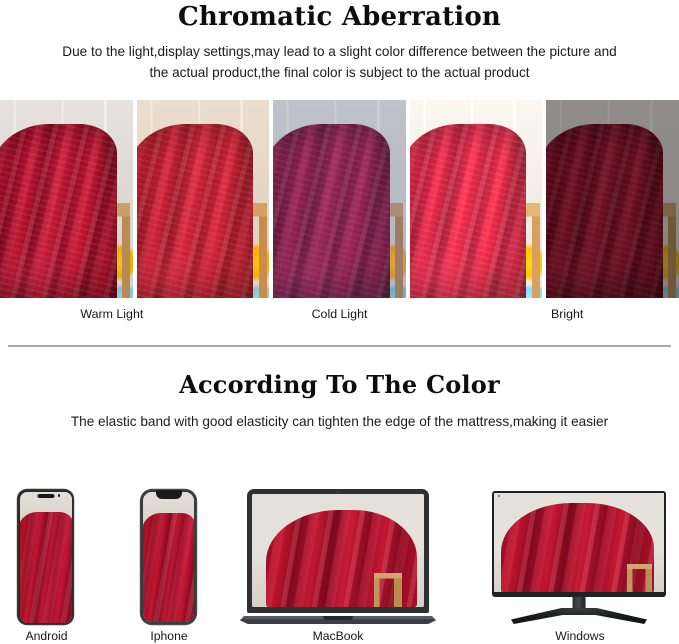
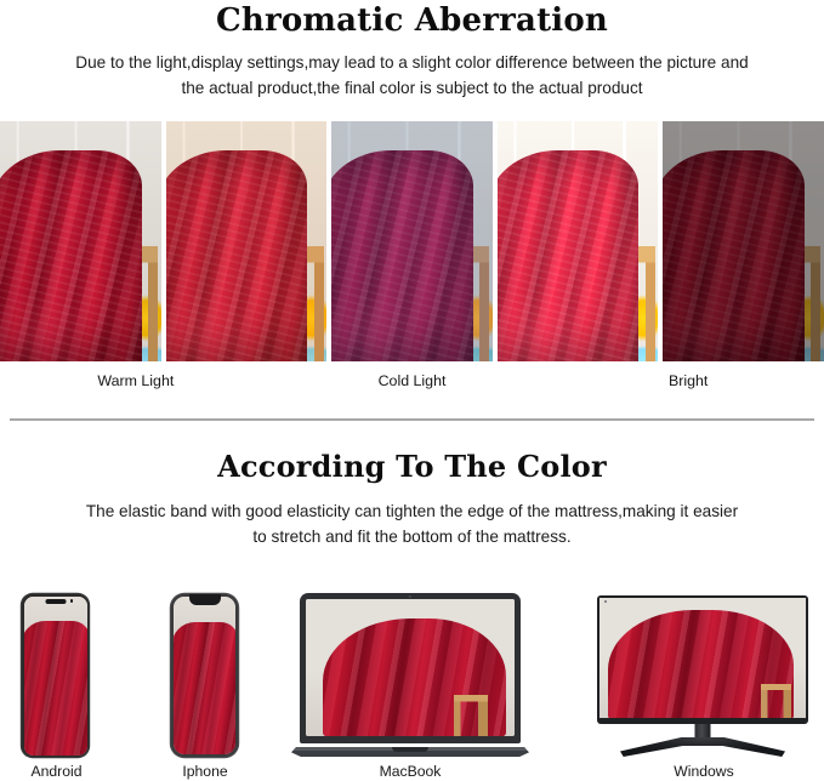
  Chromatic Aberration
  Due to the light,display settings,may lead to a slight color difference between the picture and
  the actual product,the final color is subject to the actual product
  Warm Light
  Cold Light
  Bright
  According To The Color
  The elastic band with good elasticity can tighten the edge of the mattress,making it easier
+ to stretch and fit the bottom of the mattress.
  Android
  Iphone
  MacBook
  Windows
